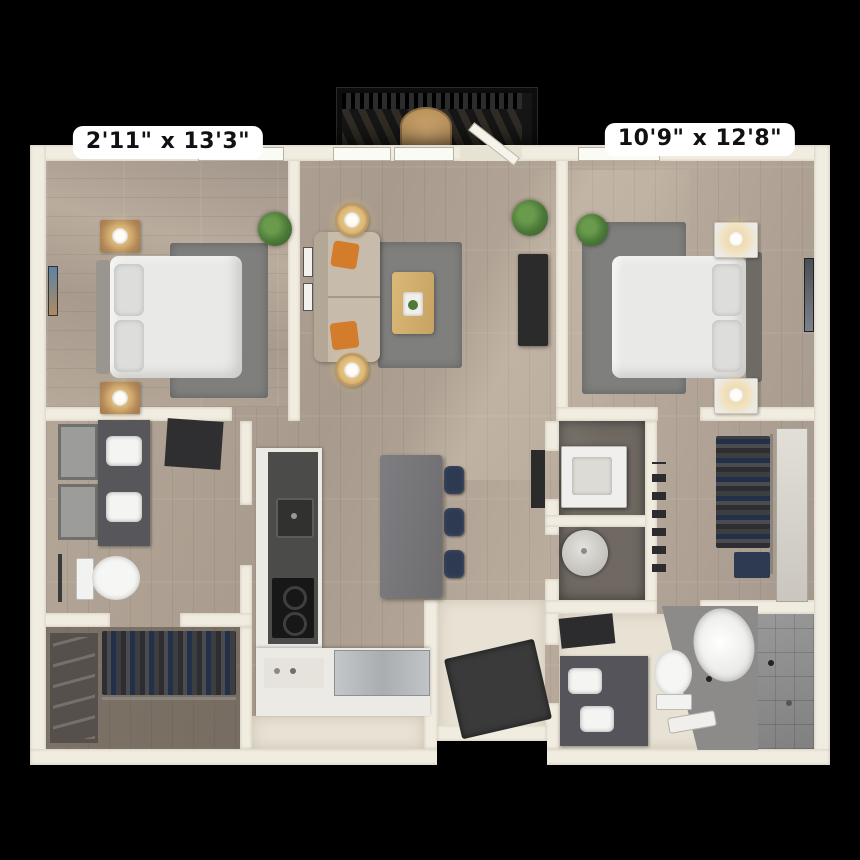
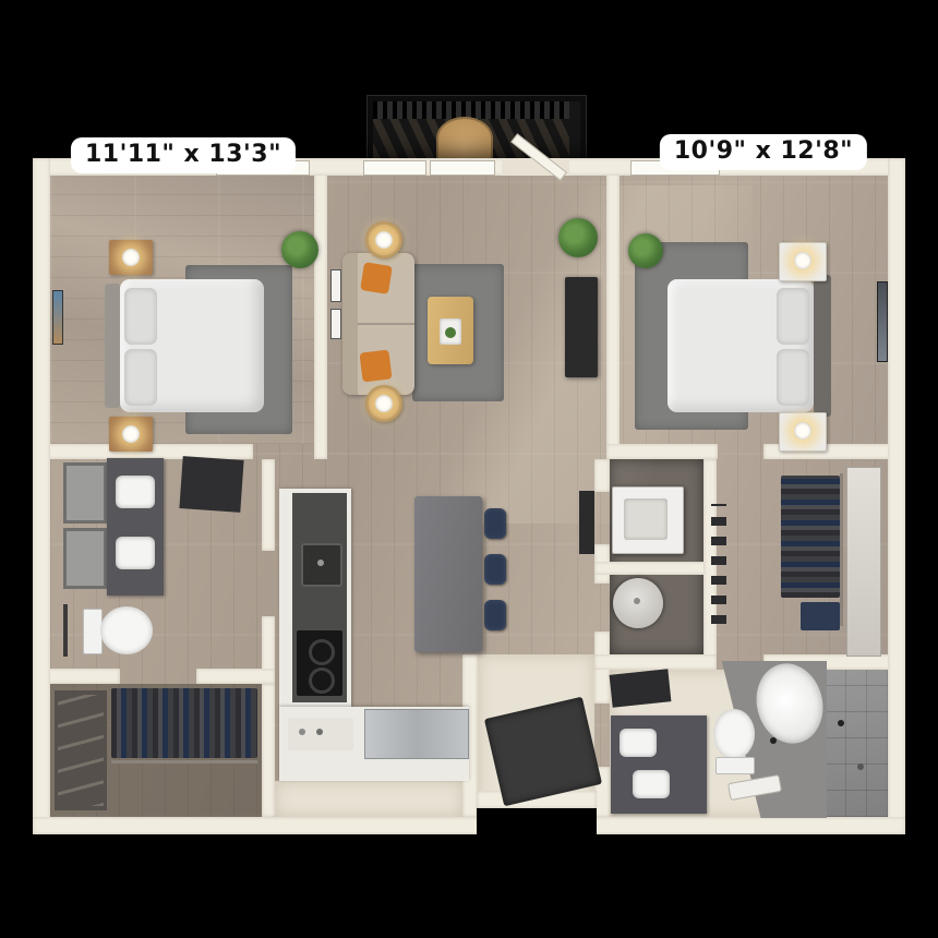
- 2'11" x 13'3"
+ 11'11" x 13'3"
  10'9" x 12'8"
